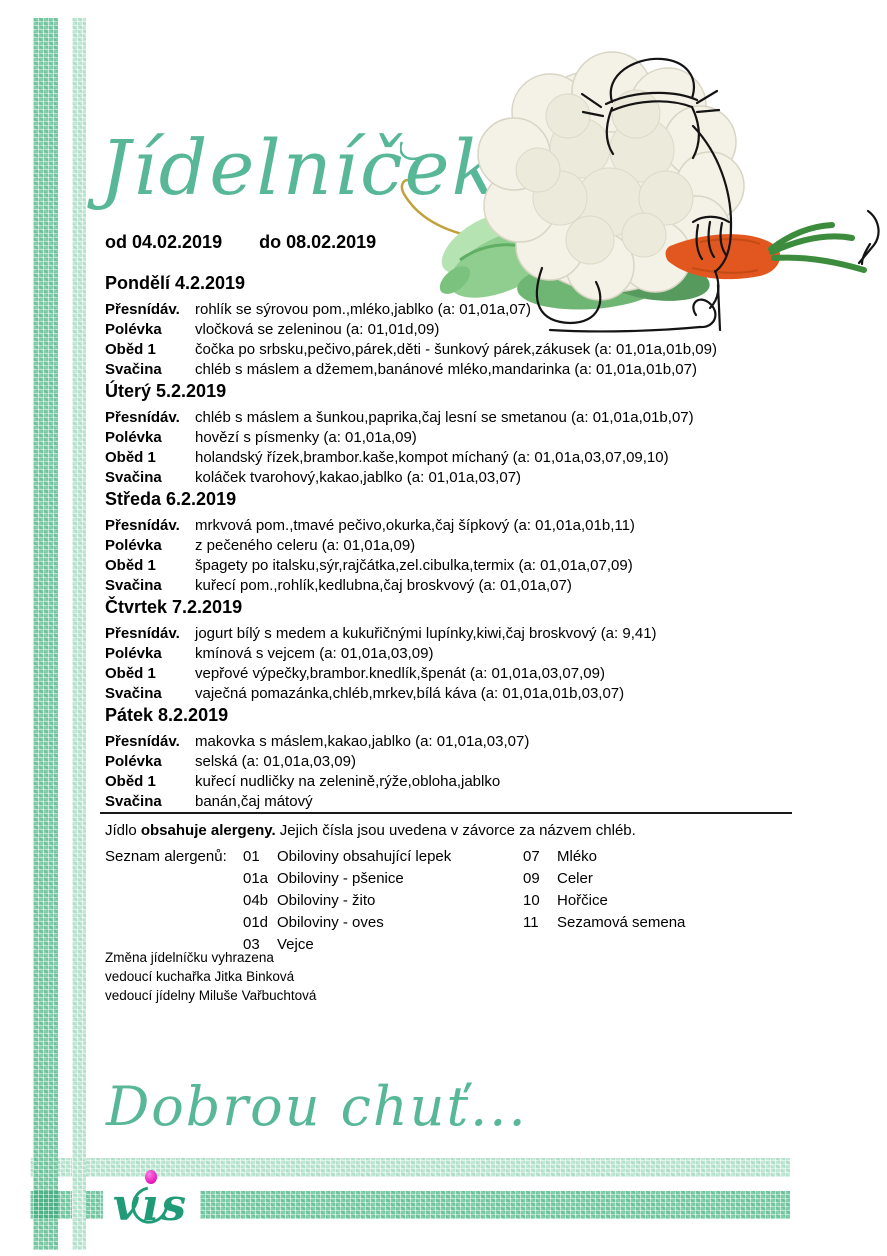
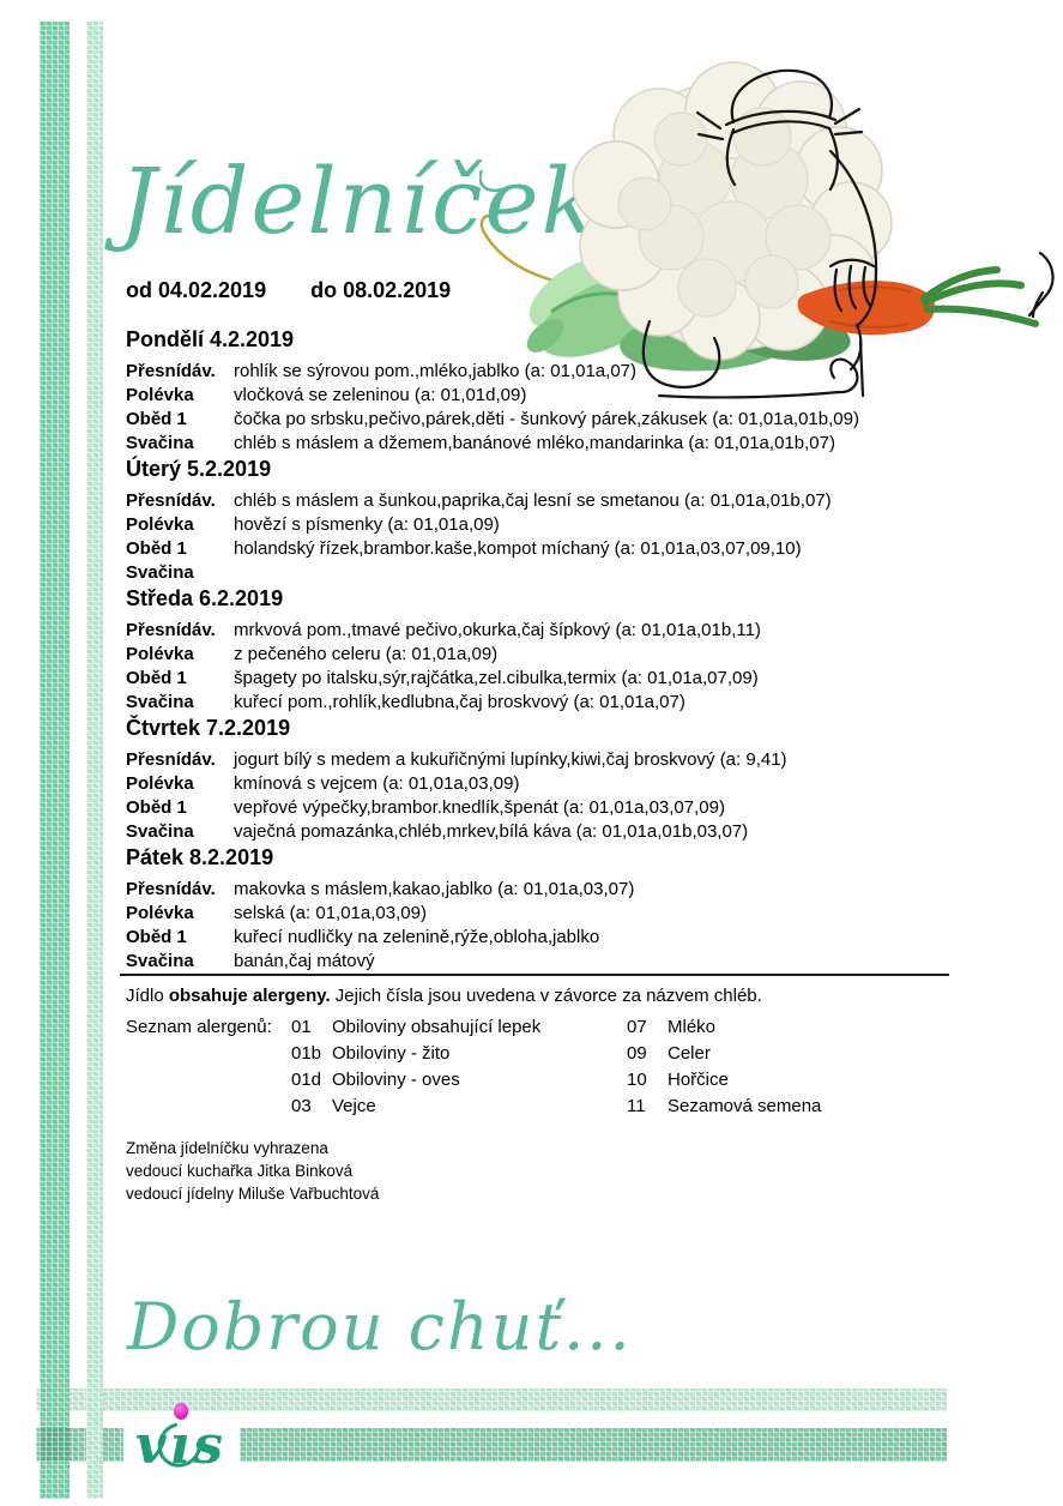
  Jídelníček
  od 04.02.2019 do 08.02.2019
  Pondělí 4.2.2019
  Přesnídáv.
  rohlík se sýrovou pom.,mléko,jablko (a: 01,01a,07)
  Polévka
  vločková se zeleninou (a: 01,01d,09)
  Oběd 1
  čočka po srbsku,pečivo,párek,děti - šunkový párek,zákusek (a: 01,01a,01b,09)
  Svačina
  chléb s máslem a džemem,banánové mléko,mandarinka (a: 01,01a,01b,07)
  Úterý 5.2.2019
  Přesnídáv.
  chléb s máslem a šunkou,paprika,čaj lesní se smetanou (a: 01,01a,01b,07)
  Polévka
  hovězí s písmenky (a: 01,01a,09)
  Oběd 1
  holandský řízek,brambor.kaše,kompot míchaný (a: 01,01a,03,07,09,10)
  Svačina
- koláček tvarohový,kakao,jablko (a: 01,01a,03,07)
  Středa 6.2.2019
  Přesnídáv.
  mrkvová pom.,tmavé pečivo,okurka,čaj šípkový (a: 01,01a,01b,11)
  Polévka
  z pečeného celeru (a: 01,01a,09)
  Oběd 1
  špagety po italsku,sýr,rajčátka,zel.cibulka,termix (a: 01,01a,07,09)
  Svačina
  kuřecí pom.,rohlík,kedlubna,čaj broskvový (a: 01,01a,07)
  Čtvrtek 7.2.2019
  Přesnídáv.
  jogurt bílý s medem a kukuřičnými lupínky,kiwi,čaj broskvový (a: 9,41)
  Polévka
  kmínová s vejcem (a: 01,01a,03,09)
  Oběd 1
  vepřové výpečky,brambor.knedlík,špenát (a: 01,01a,03,07,09)
  Svačina
  vaječná pomazánka,chléb,mrkev,bílá káva (a: 01,01a,01b,03,07)
  Pátek 8.2.2019
  Přesnídáv.
  makovka s máslem,kakao,jablko (a: 01,01a,03,07)
  Polévka
  selská (a: 01,01a,03,09)
  Oběd 1
  kuřecí nudličky na zelenině,rýže,obloha,jablko
  Svačina
  banán,čaj mátový
  Jídlo obsahuje alergeny. Jejich čísla jsou uvedena v závorce za názvem chléb.
  Seznam alergenů:
  01 Obiloviny obsahující lepek
- 01a Obiloviny - pšenice
- 04b Obiloviny - žito
+ 01b Obiloviny - žito
  01d Obiloviny - oves
  03 Vejce
  07 Mléko
  09 Celer
  10 Hořčice
  11 Sezamová semena
  Změna jídelníčku vyhrazena
  vedoucí kuchařka Jitka Binková
  vedoucí jídelny Miluše Vařbuchtová
  Dobrou chuť...
  vıs
